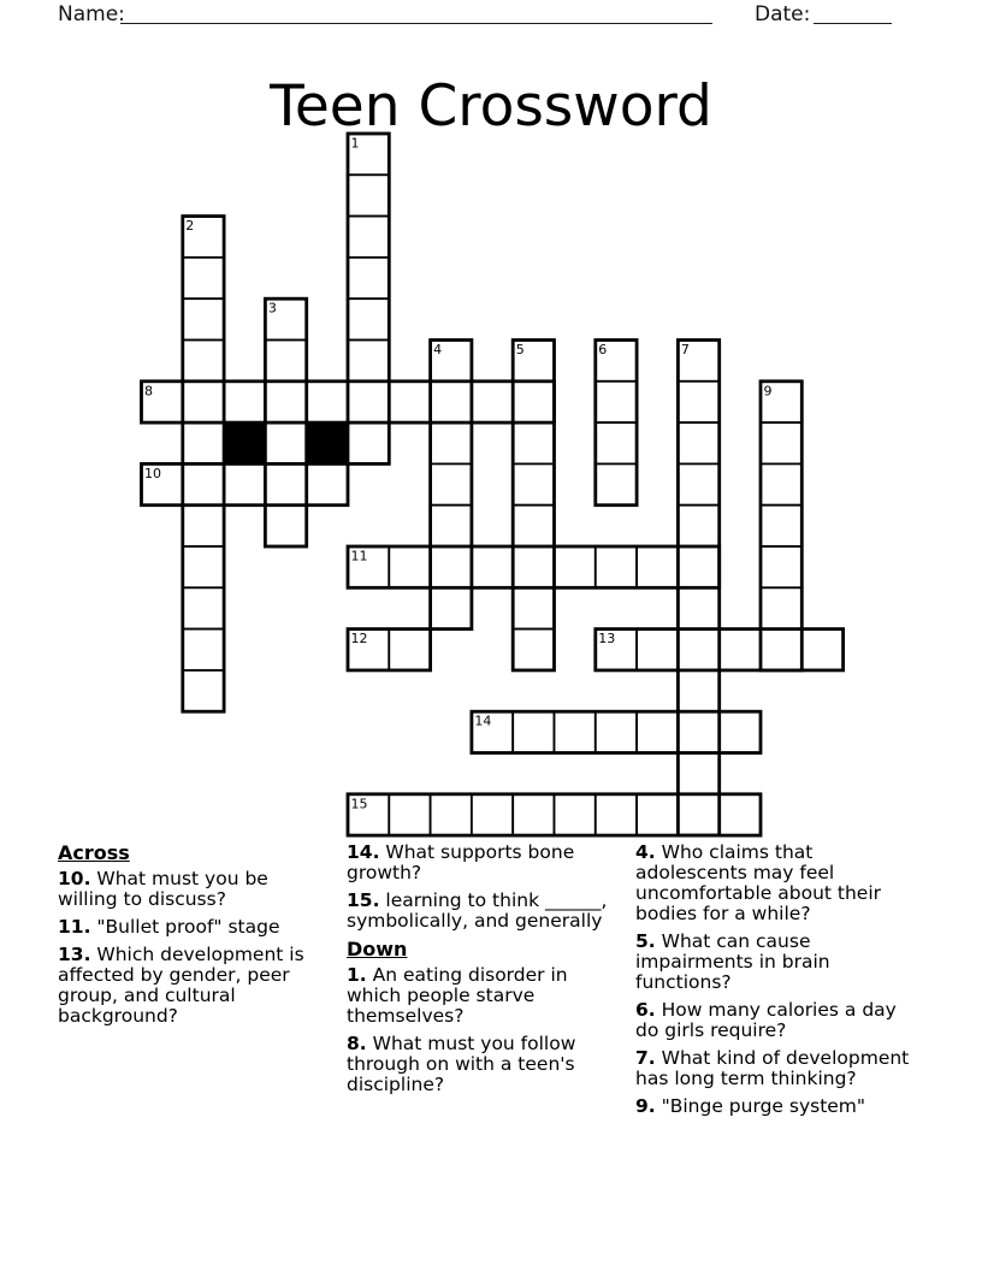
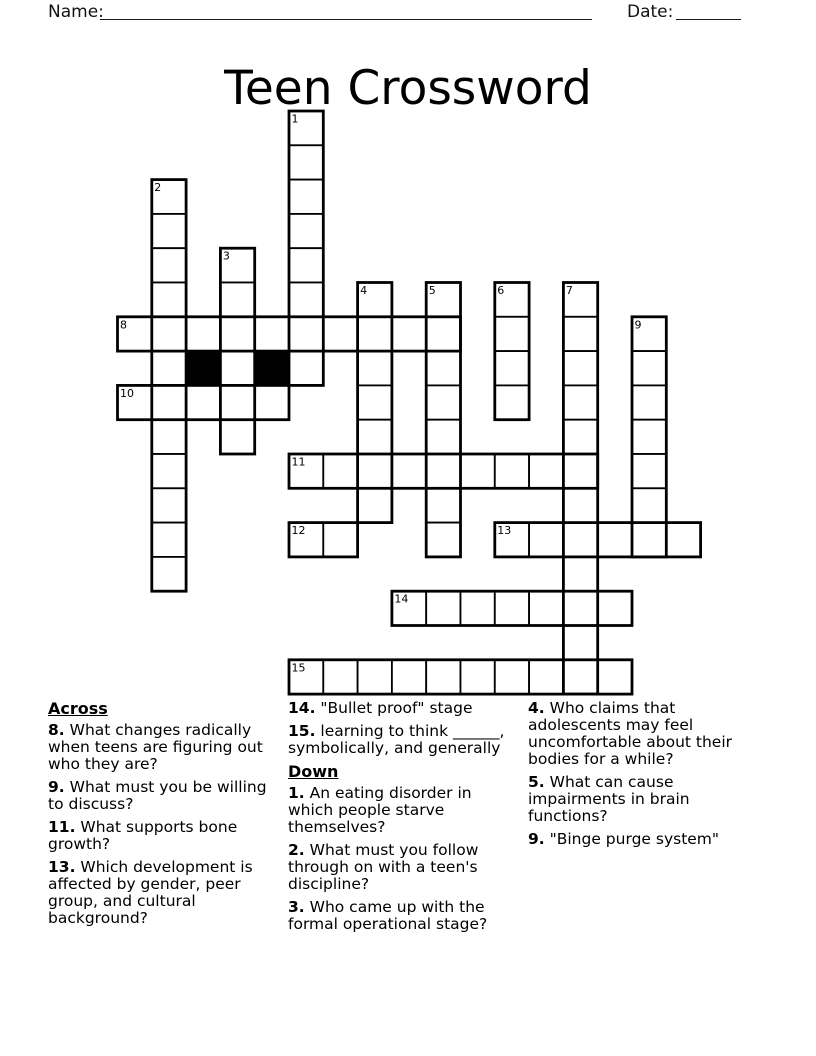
  Name:
  Date:
  Teen Crossword
  1
  2
  3
  4
  5
  6
  7
  8
  9
  10
  11
  12
  13
  14
  15
  Across
+ 8. What changes radically when teens are figuring out who they are?
- 10. What must you be willing to discuss?
+ 9. What must you be willing to discuss?
- 11. "Bullet proof" stage
+ 11. What supports bone growth?
  13. Which development is affected by gender, peer group, and cultural background?
- 14. What supports bone growth?
+ 14. "Bullet proof" stage
  15. learning to think ______, symbolically, and generally
  Down
  1. An eating disorder in which people starve themselves?
- 8. What must you follow through on with a teen's discipline?
+ 2. What must you follow through on with a teen's discipline?
+ 3. Who came up with the formal operational stage?
  4. Who claims that adolescents may feel uncomfortable about their bodies for a while?
  5. What can cause impairments in brain functions?
- 6. How many calories a day do girls require?
- 7. What kind of development has long term thinking?
  9. "Binge purge system"
